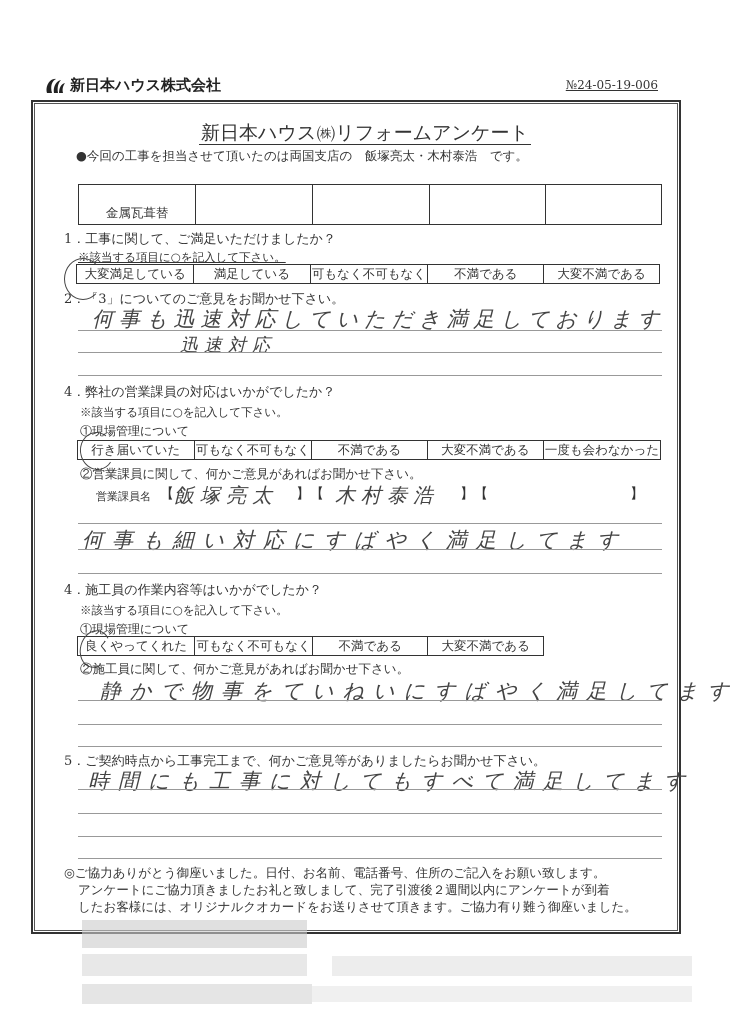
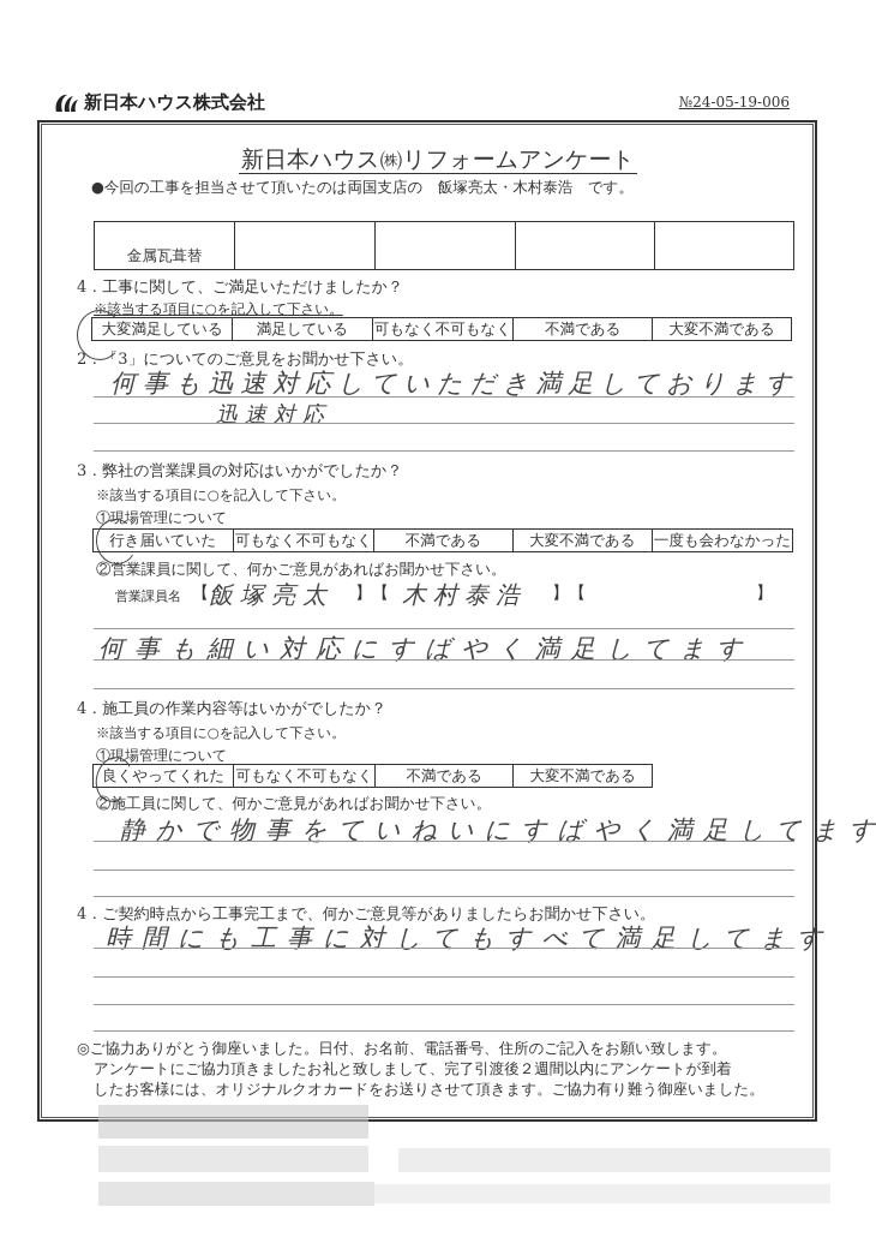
  新日本ハウス株式会社
  №24-05-19-006
  新日本ハウス㈱リフォームアンケート
  ●今回の工事を担当させて頂いたのは両国支店の 飯塚亮太・木村泰浩 です。
  金属瓦葺替
- 1．工事に関して、ご満足いただけましたか？
+ 4．工事に関して、ご満足いただけましたか？
  ※該当する項目に○を記入して下さい。
  大変満足している	満足している	可もなく不可もなく	不満である	大変不満である
  2．「3」についてのご意見をお聞かせ下さい。
  何事も迅速対応していただき満足しております
  迅速対応
- 4．弊社の営業課員の対応はいかがでしたか？
+ 3．弊社の営業課員の対応はいかがでしたか？
  ※該当する項目に○を記入して下さい。
  ①現場管理について
  行き届いていた	可もなく不可もなく	不満である	大変不満である	一度も会わなかった
  ②営業課員に関して、何かご意見があればお聞かせ下さい。
  営業課員名
  【
  飯塚亮太
  】【
  木村泰浩
  】【
  】
  何事も細い対応にすばやく満足してます
  4．施工員の作業内容等はいかがでしたか？
  ※該当する項目に○を記入して下さい。
  ①現場管理について
  良くやってくれた	可もなく不可もなく	不満である	大変不満である
  ②施工員に関して、何かご意見があればお聞かせ下さい。
  静かで物事をていねいにすばやく満足してます
- 5．ご契約時点から工事完工まで、何かご意見等がありましたらお聞かせ下さい。
+ 4．ご契約時点から工事完工まで、何かご意見等がありましたらお聞かせ下さい。
  時間にも工事に対してもすべて満足してます
  ◎ご協力ありがとう御座いました。日付、お名前、電話番号、住所のご記入をお願い致します。
  アンケートにご協力頂きましたお礼と致しまして、完了引渡後２週間以内にアンケートが到着
  したお客様には、オリジナルクオカードをお送りさせて頂きます。ご協力有り難う御座いました。
